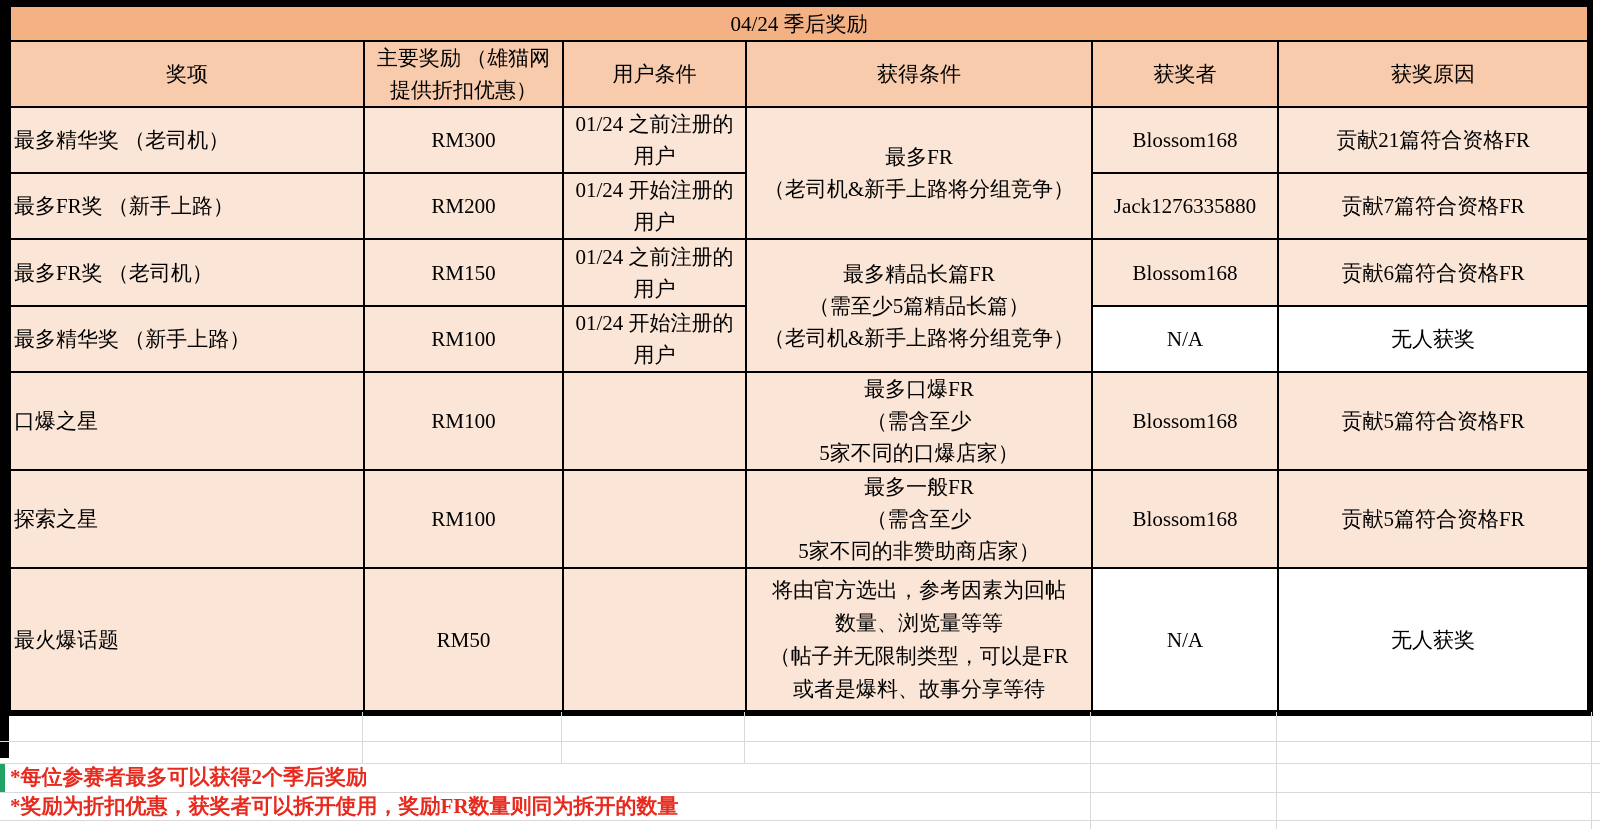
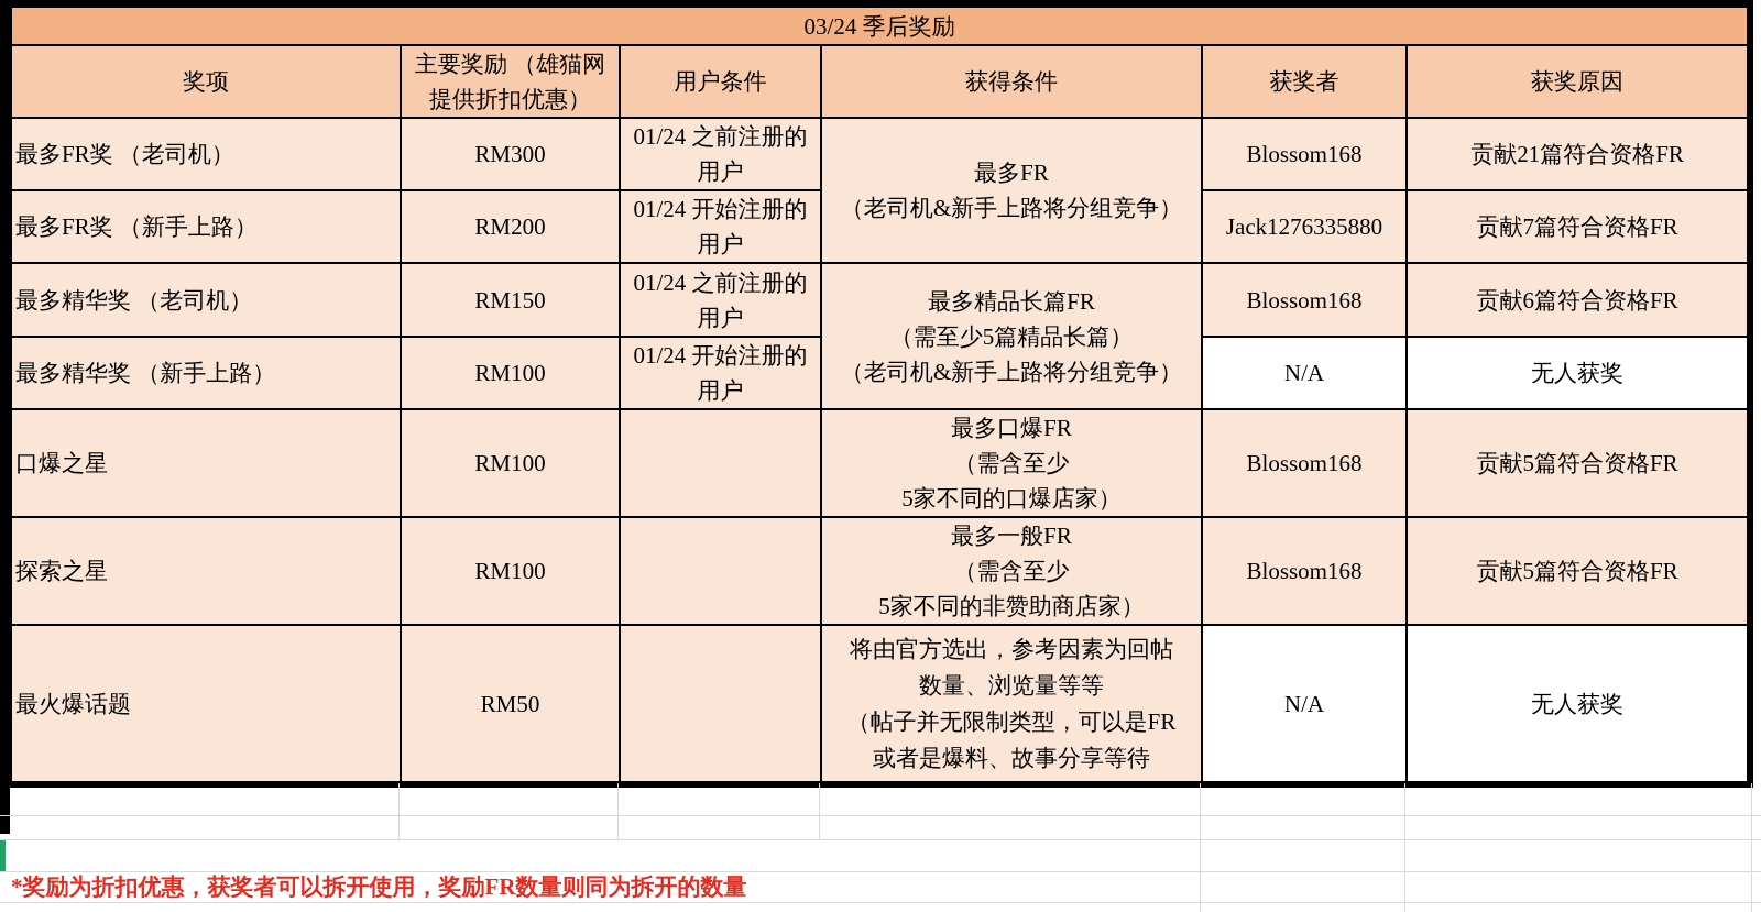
- 04/24 季后奖励
+ 03/24 季后奖励
  奖项	主要奖励 （雄猫网提供折扣优惠）	用户条件	获得条件	获奖者	获奖原因
- 最多精华奖 （老司机）	RM300	01/24 之前注册的用户	最多FR （老司机&新手上路将分组竞争）	Blossom168	贡献21篇符合资格FR
+ 最多FR奖 （老司机）	RM300	01/24 之前注册的用户	最多FR （老司机&新手上路将分组竞争）	Blossom168	贡献21篇符合资格FR
  最多FR奖 （新手上路）	RM200	01/24 开始注册的用户	Jack1276335880	贡献7篇符合资格FR
- 最多FR奖 （老司机）	RM150	01/24 之前注册的用户	最多精品长篇FR （需至少5篇精品长篇） （老司机&新手上路将分组竞争）	Blossom168	贡献6篇符合资格FR
+ 最多精华奖 （老司机）	RM150	01/24 之前注册的用户	最多精品长篇FR （需至少5篇精品长篇） （老司机&新手上路将分组竞争）	Blossom168	贡献6篇符合资格FR
  最多精华奖 （新手上路）	RM100	01/24 开始注册的用户	N/A	无人获奖
  口爆之星	RM100		最多口爆FR （需含至少 5家不同的口爆店家）	Blossom168	贡献5篇符合资格FR
  探索之星	RM100		最多一般FR （需含至少 5家不同的非赞助商店家）	Blossom168	贡献5篇符合资格FR
  最火爆话题	RM50		将由官方选出，参考因素为回帖 数量、浏览量等等 （帖子并无限制类型，可以是FR 或者是爆料、故事分享等待	N/A	无人获奖
- *每位参赛者最多可以获得2个季后奖励
  *奖励为折扣优惠，获奖者可以拆开使用，奖励FR数量则同为拆开的数量
